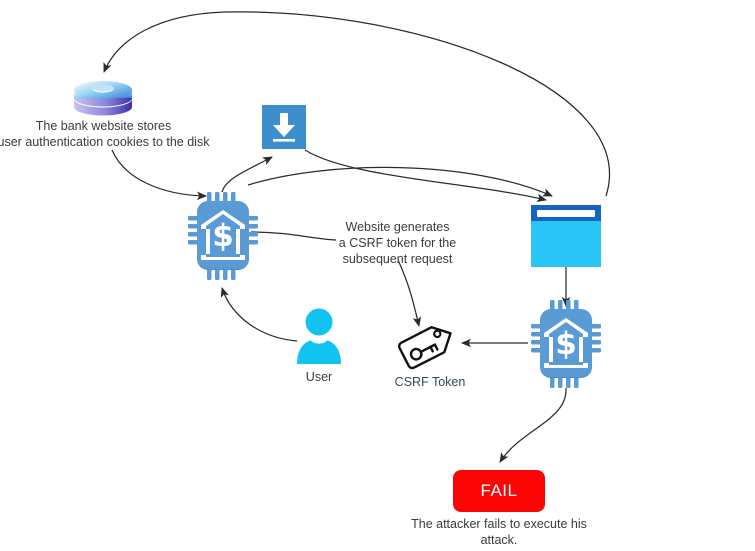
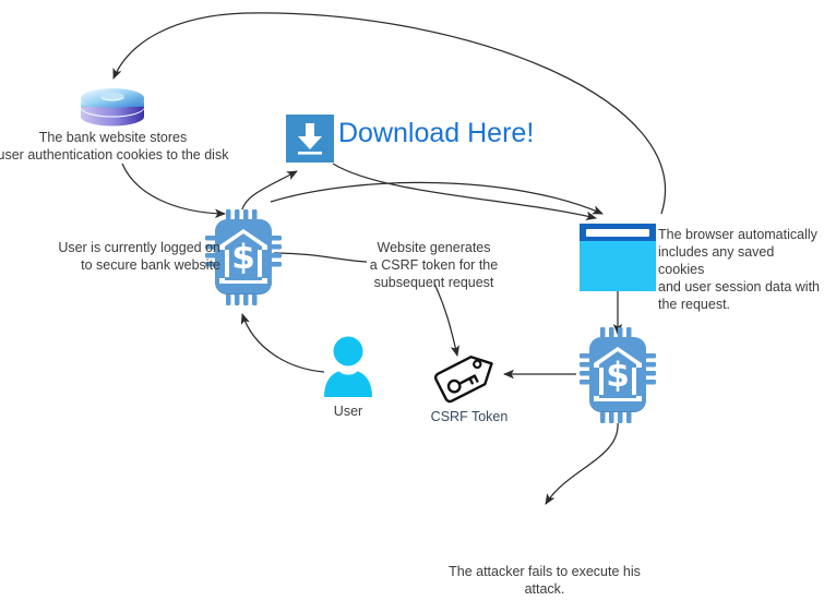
  The bank website stores
  user authentication cookies to the disk
+ Download Here!
  $
+ User is currently logged on
+ to secure bank website
  User
  Website generates
  a CSRF token for the
  subsequent request
  CSRF Token
+ The browser automatically
+ includes any saved cookies
+ and user session data with
+ the request.
  $
- FAIL
  The attacker fails to execute his
  attack.
